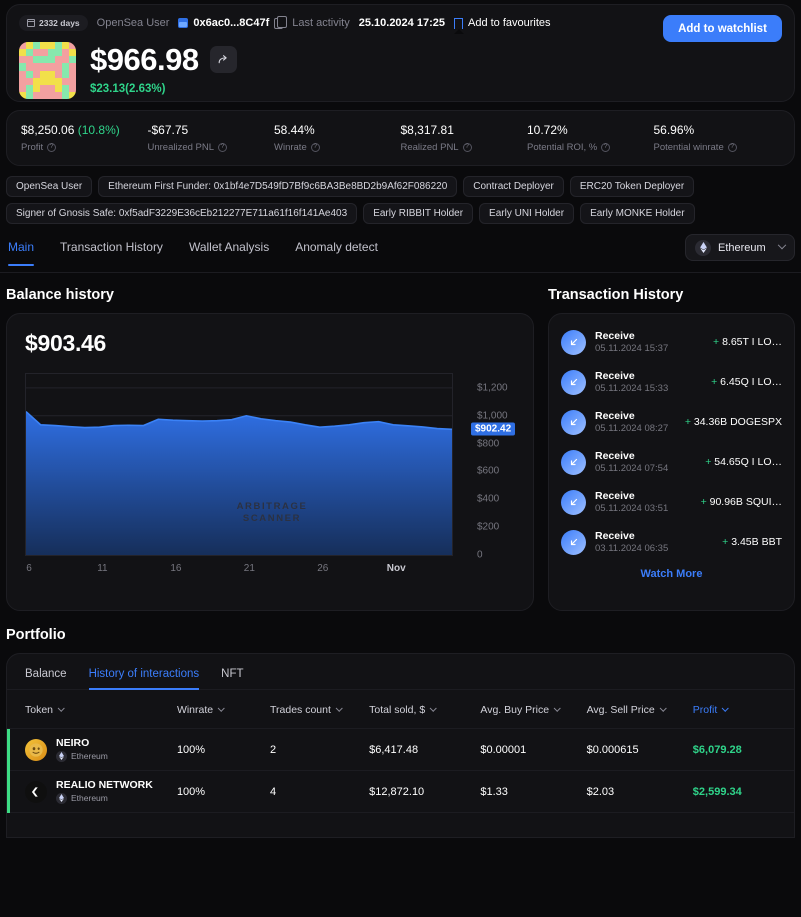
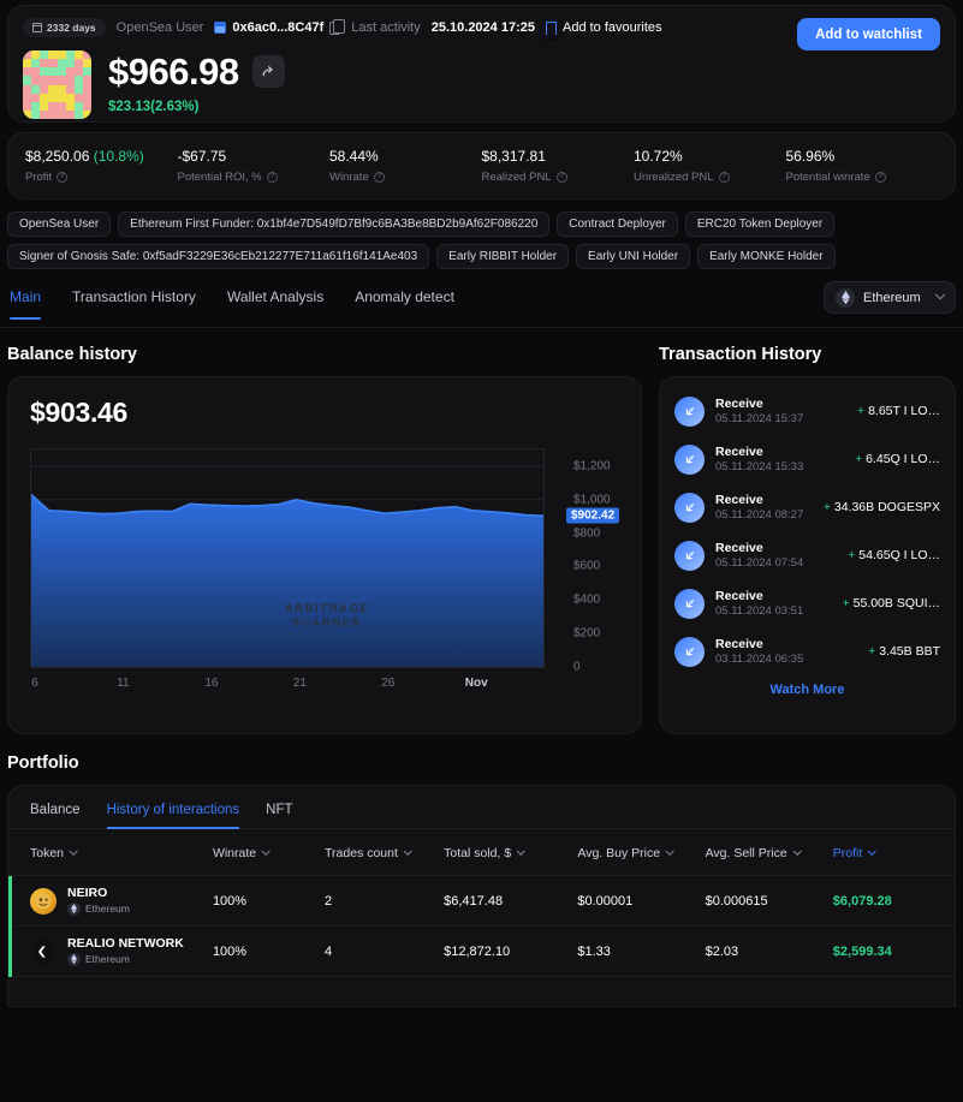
  2332 days
  OpenSea User
  0x6ac0...8C47f
  Last activity
  25.10.2024 17:25
  Add to favourites
  $966.98
  $23.13(2.63%)
  Add to watchlist
  $8,250.06 (10.8%)
  Profit
  -$67.75
- Unrealized PNL
+ Potential ROI, %
  58.44%
  Winrate
  $8,317.81
  Realized PNL
  10.72%
- Potential ROI, %
+ Unrealized PNL
  56.96%
  Potential winrate
  OpenSea User
  Ethereum First Funder: 0x1bf4e7D549fD7Bf9c6BA3Be8BD2b9Af62F086220
  Contract Deployer
  ERC20 Token Deployer
  Signer of Gnosis Safe: 0xf5adF3229E36cEb212277E711a61f16f141Ae403
  Early RIBBIT Holder
  Early UNI Holder
  Early MONKE Holder
  Main
  Transaction History
  Wallet Analysis
  Anomaly detect
  Ethereum
  Balance history
  $903.46
  ARBITRAGE
  SCANNER
  0
  $200
  $400
  $600
  $800
  $1,000
  $1,200
  $902.42
  6
  11
  16
  21
  26
  Nov
  Transaction History
  Receive
  05.11.2024 15:37
  + 8.65T I LO…
  Receive
  05.11.2024 15:33
  + 6.45Q I LO…
  Receive
  05.11.2024 08:27
  + 34.36B DOGESPX
  Receive
  05.11.2024 07:54
  + 54.65Q I LO…
  Receive
  05.11.2024 03:51
- + 90.96B SQUI…
+ + 55.00B SQUI…
  Receive
  03.11.2024 06:35
  + 3.45B BBT
  Watch More
  Portfolio
  Balance
  History of interactions
  NFT
  Token	Winrate	Trades count	Total sold, $	Avg. Buy Price	Avg. Sell Price	Profit
  NEIROEthereum	100%	2	$6,417.48	$0.00001	$0.000615	$6,079.28
  REALIO NETWORKEthereum	100%	4	$12,872.10	$1.33	$2.03	$2,599.34
